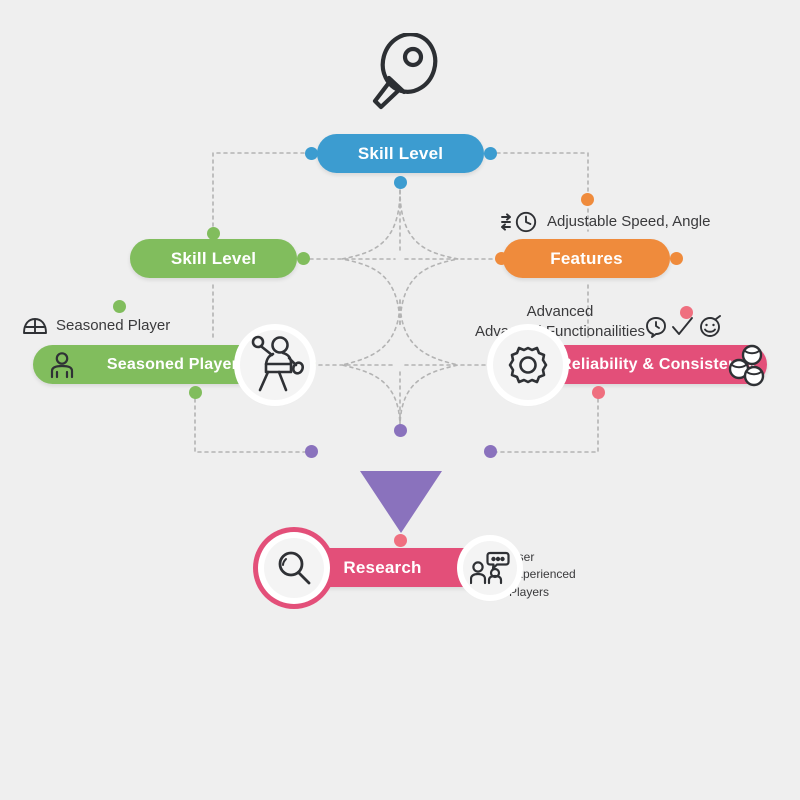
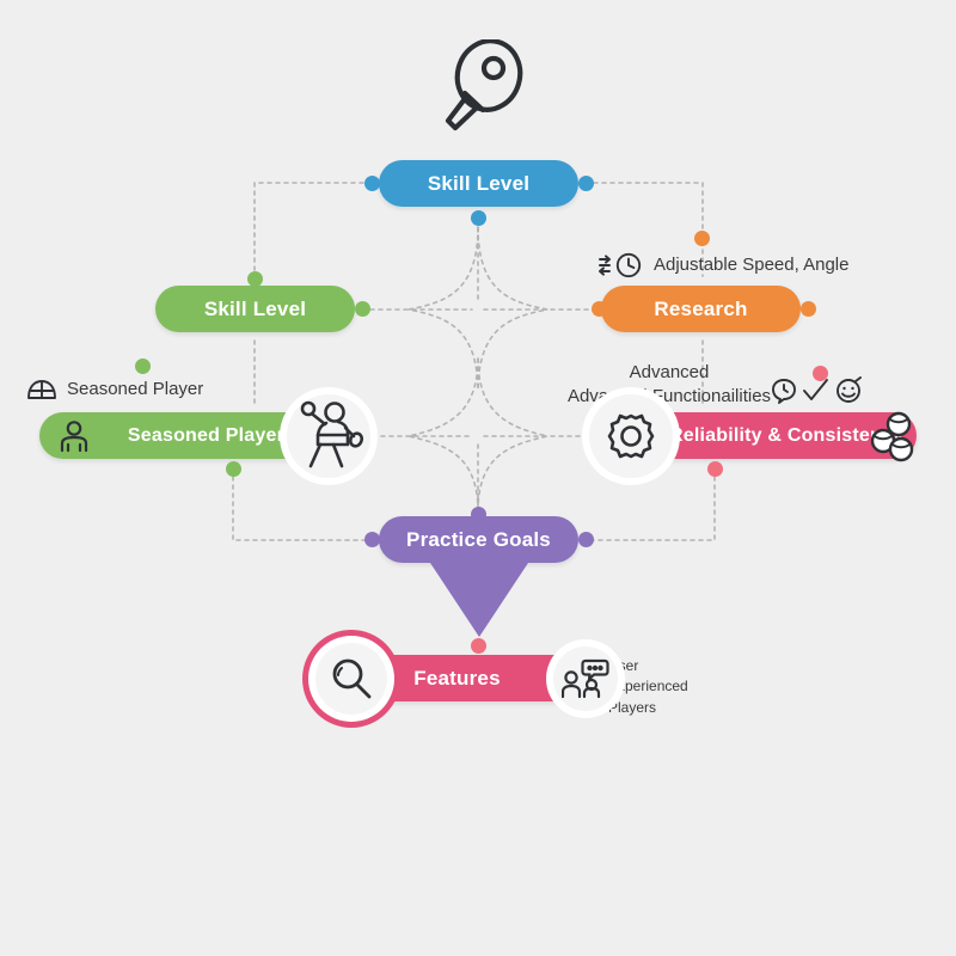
  Skill Level
  Skill Level
- Features
+ Research
  Seasoned Player
  Reliability & Consiste
+ Practice Goals
- Research
+ Features
  Adjustable Speed, Angle
  Seasoned Player
  Advanced
  Advan Functionailities
  ser
  xperienced
  Players
